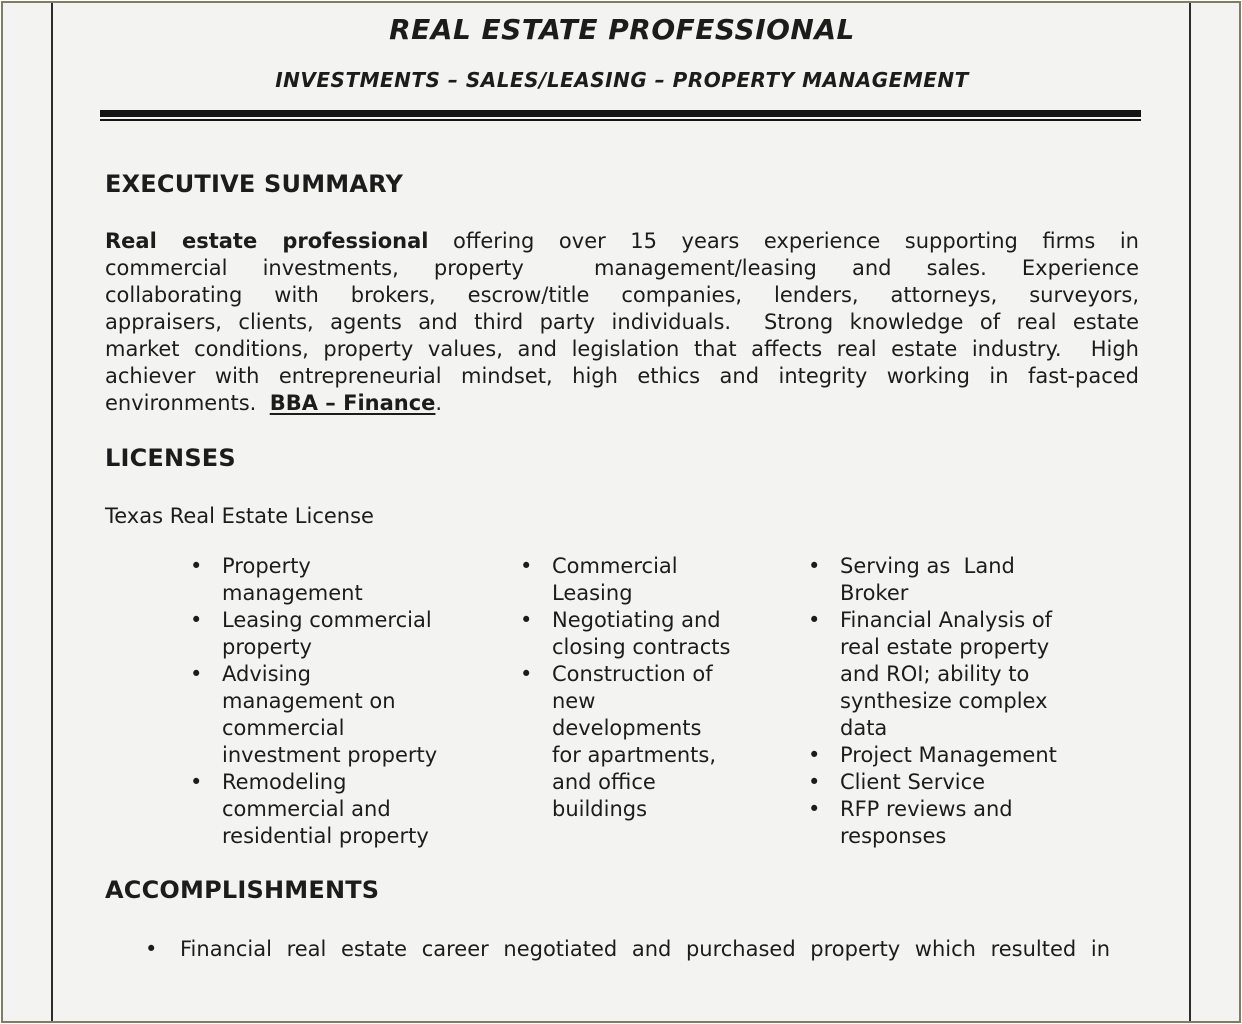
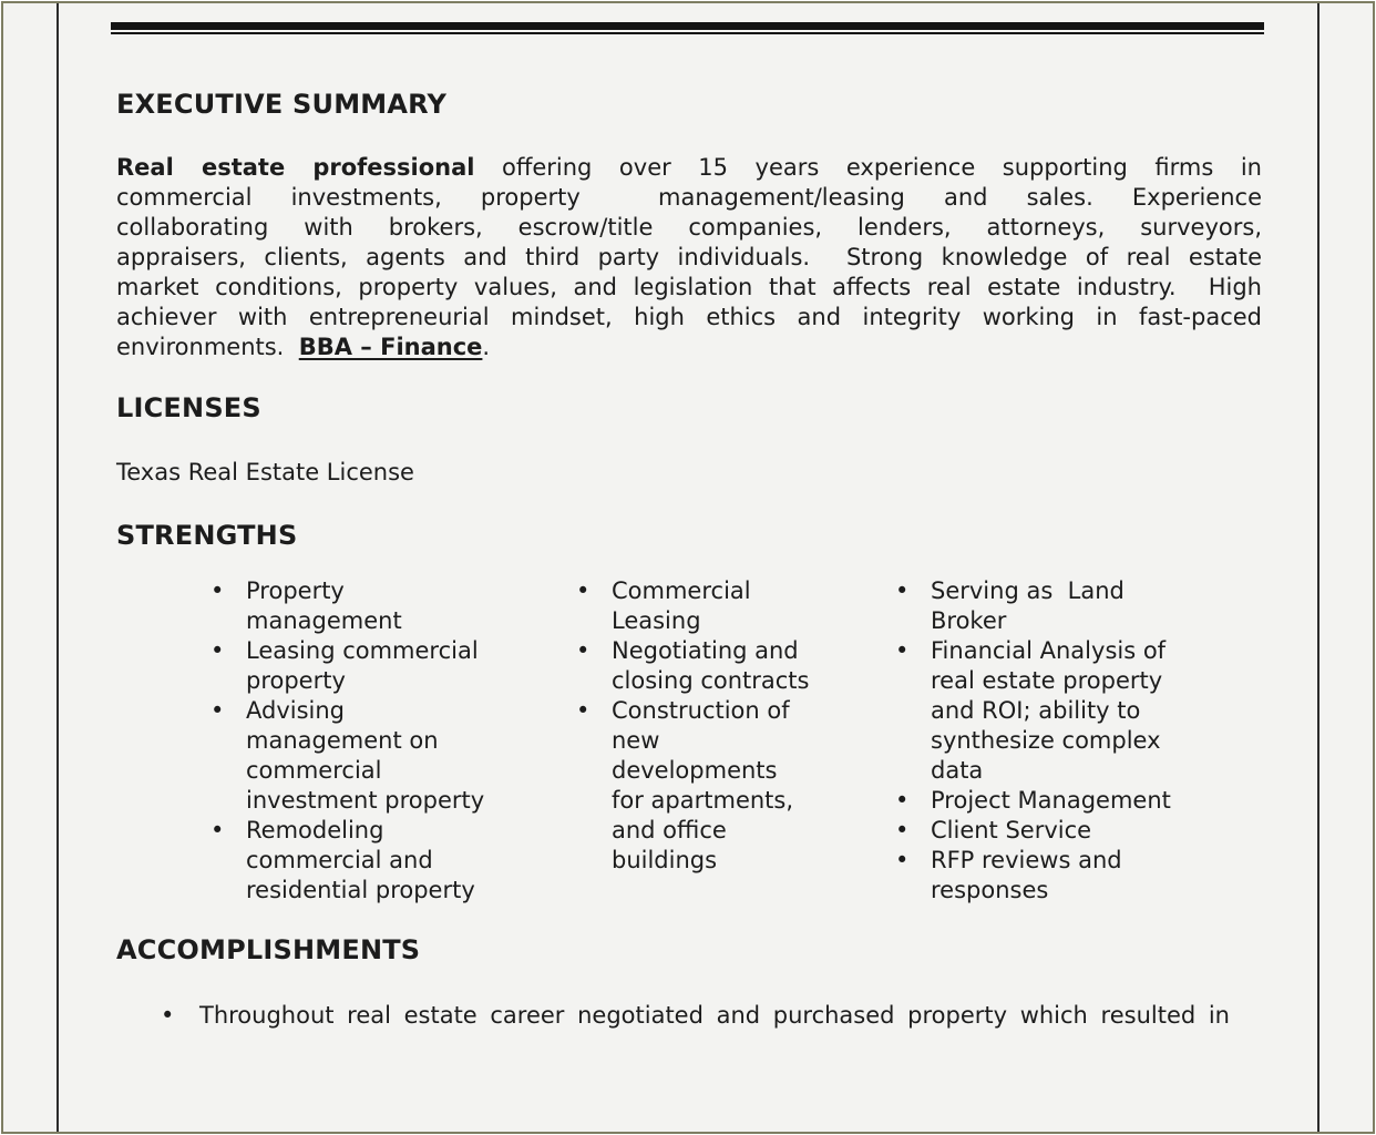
- REAL ESTATE PROFESSIONAL
- INVESTMENTS – SALES/LEASING – PROPERTY MANAGEMENT
  EXECUTIVE SUMMARY
  Real estate professional offering over 15 years experience supporting firms in
  commercial investments, property management/leasing and sales. Experience
  collaborating with brokers, escrow/title companies, lenders, attorneys, surveyors,
  appraisers, clients, agents and third party individuals. Strong knowledge of real estate
  market conditions, property values, and legislation that affects real estate industry. High
  achiever with entrepreneurial mindset, high ethics and integrity working in fast-paced
  environments. BBA – Finance.
  LICENSES
  Texas Real Estate License
+ STRENGTHS
  •
  Property
  management
  •
  Leasing commercial
  property
  •
  Advising
  management on
  commercial
  investment property
  •
  Remodeling
  commercial and
  residential property
  •
  Commercial
  Leasing
  •
  Negotiating and
  closing contracts
  •
  Construction of
  new
  developments
  for apartments,
  and office
  buildings
  •
  Serving as Land
  Broker
  •
  Financial Analysis of
  real estate property
  and ROI; ability to
  synthesize complex
  data
  •
  Project Management
  •
  Client Service
  •
  RFP reviews and
  responses
  ACCOMPLISHMENTS
  •
- Financial real estate career negotiated and purchased property which resulted in
+ Throughout real estate career negotiated and purchased property which resulted in
